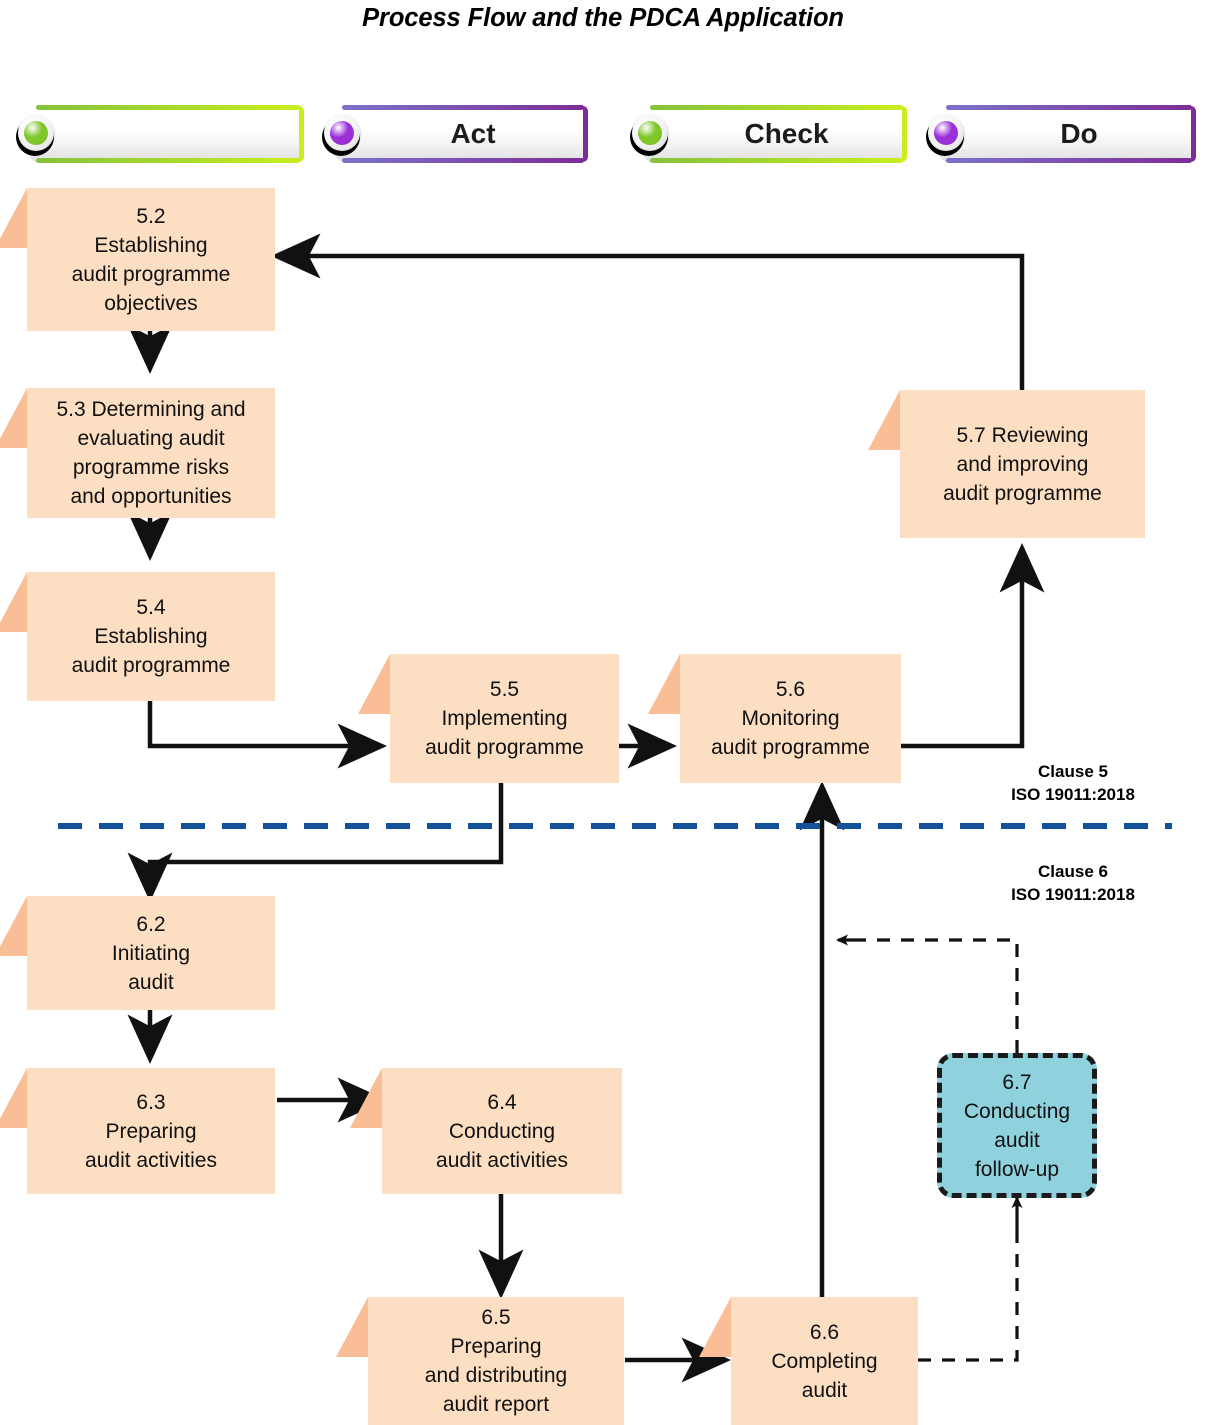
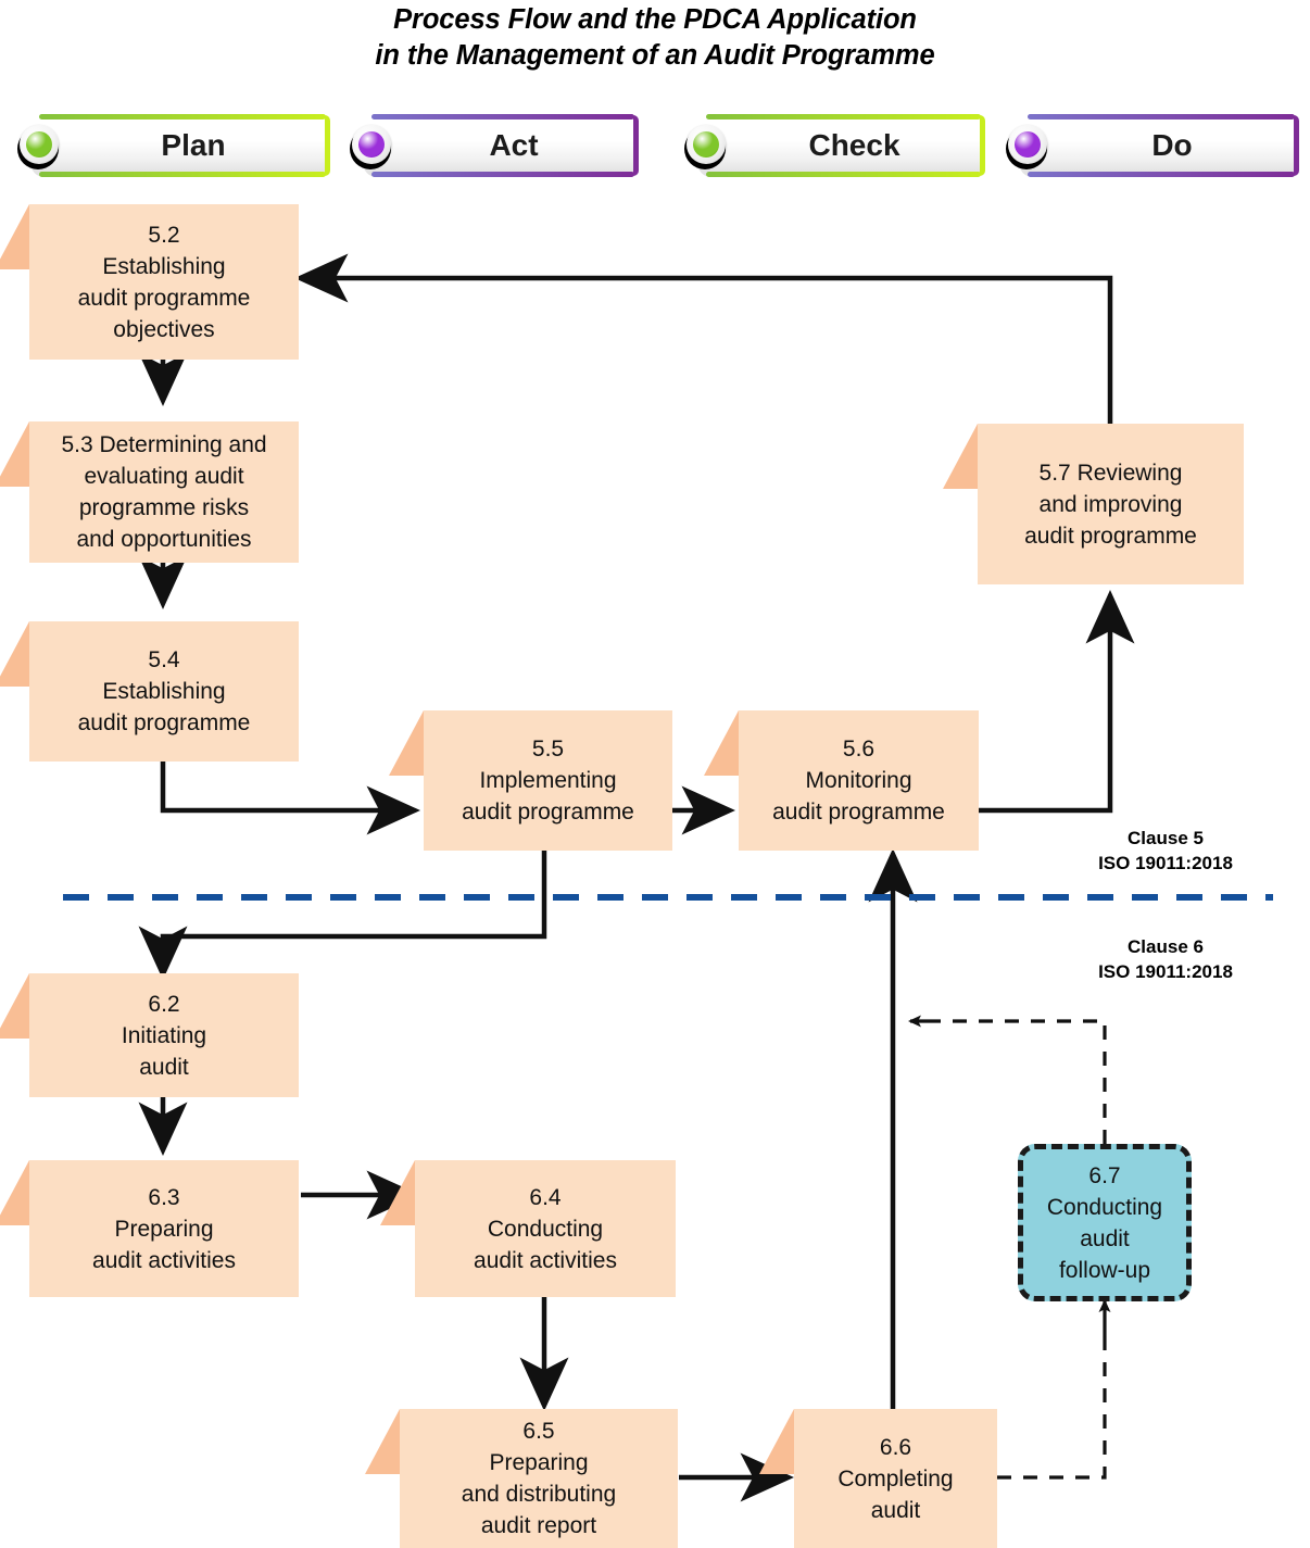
  Process Flow and the PDCA Application
+ in the Management of an Audit Programme
+ Plan
  Act
  Check
  Do
  5.2
  Establishing
  audit programme
  objectives
  5.3 Determining and
  evaluating audit
  programme risks
  and opportunities
  5.4
  Establishing
  audit programme
  5.5
  Implementing
  audit programme
  5.6
  Monitoring
  audit programme
  5.7 Reviewing
  and improving
  audit programme
  6.2
  Initiating
  audit
  6.3
  Preparing
  audit activities
  6.4
  Conducting
  audit activities
  6.5
  Preparing
  and distributing
  audit report
  6.6
  Completing
  audit
  6.7
  Conducting
  audit
  follow-up
  Clause 5
  ISO 19011:2018
  Clause 6
  ISO 19011:2018
